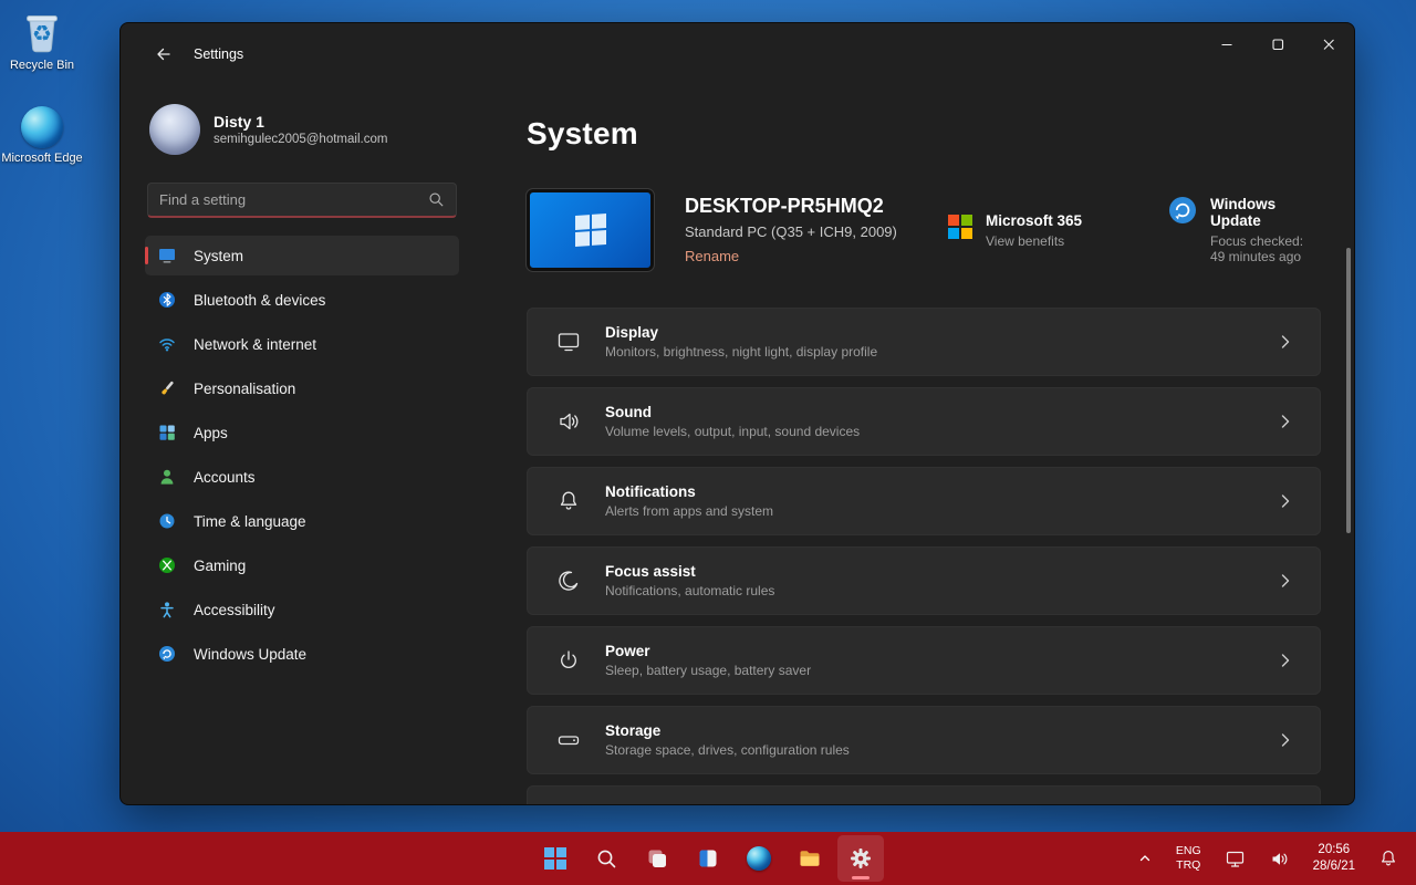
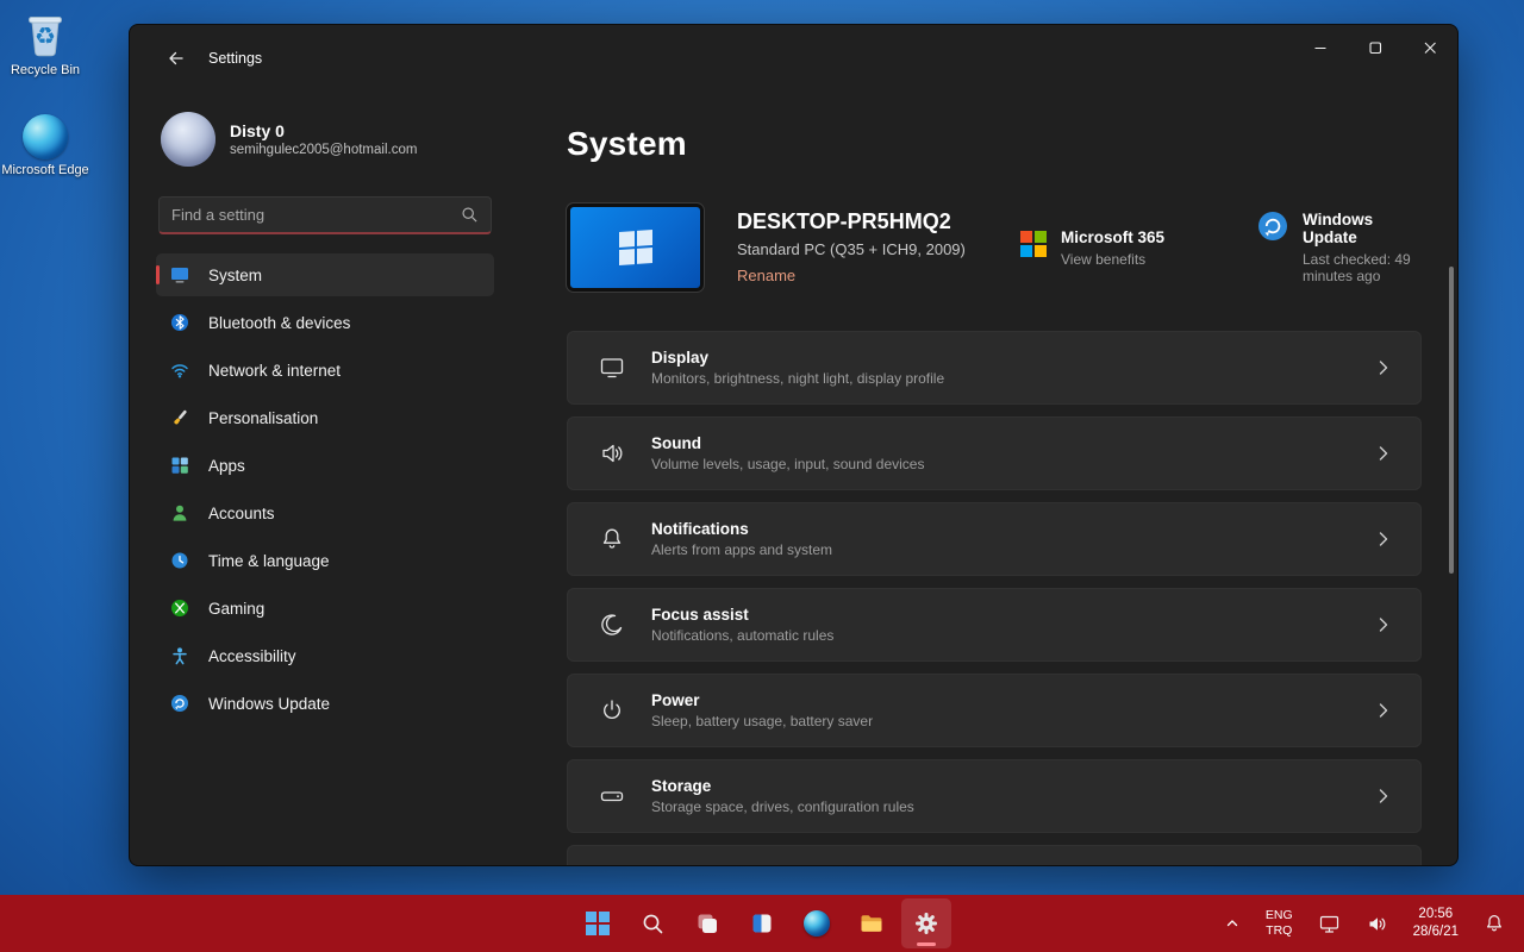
  ♻
  Recycle Bin
  Microsoft Edge
  Settings
- Disty 1
+ Disty 0
  semihgulec2005@hotmail.com
  Find a setting
  System
  Bluetooth & devices
  Network & internet
  Personalisation
  Apps
  Accounts
  Time & language
  Gaming
  Accessibility
  Windows Update
  System
  DESKTOP-PR5HMQ2
  Standard PC (Q35 + ICH9, 2009)
  Rename
  Microsoft 365
  View benefits
  Windows Update
- Focus checked: 49 minutes ago
+ Last checked: 49 minutes ago
  Display
  Monitors, brightness, night light, display profile
  Sound
- Volume levels, output, input, sound devices
+ Volume levels, usage, input, sound devices
  Notifications
  Alerts from apps and system
  Focus assist
  Notifications, automatic rules
  Power
  Sleep, battery usage, battery saver
  Storage
  Storage space, drives, configuration rules
  ENG
  TRQ
  20:56
  28/6/21
